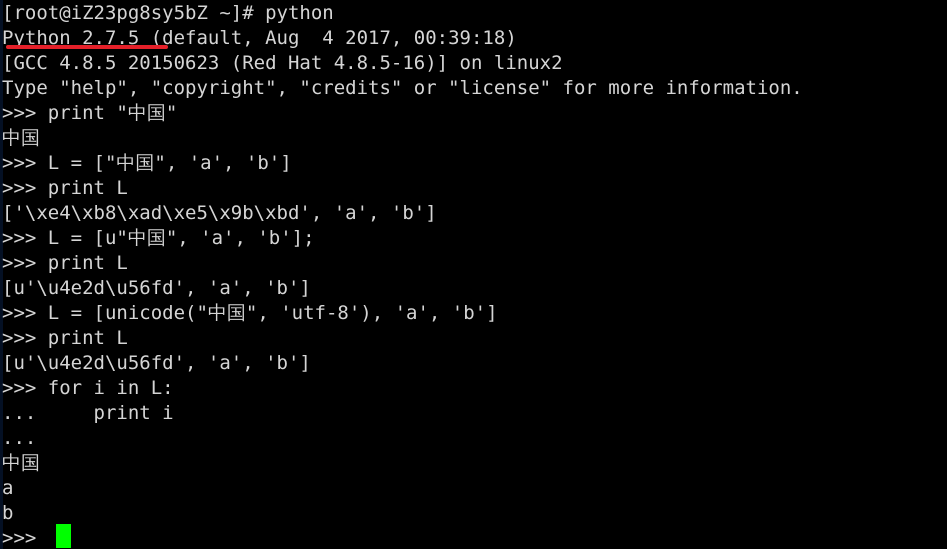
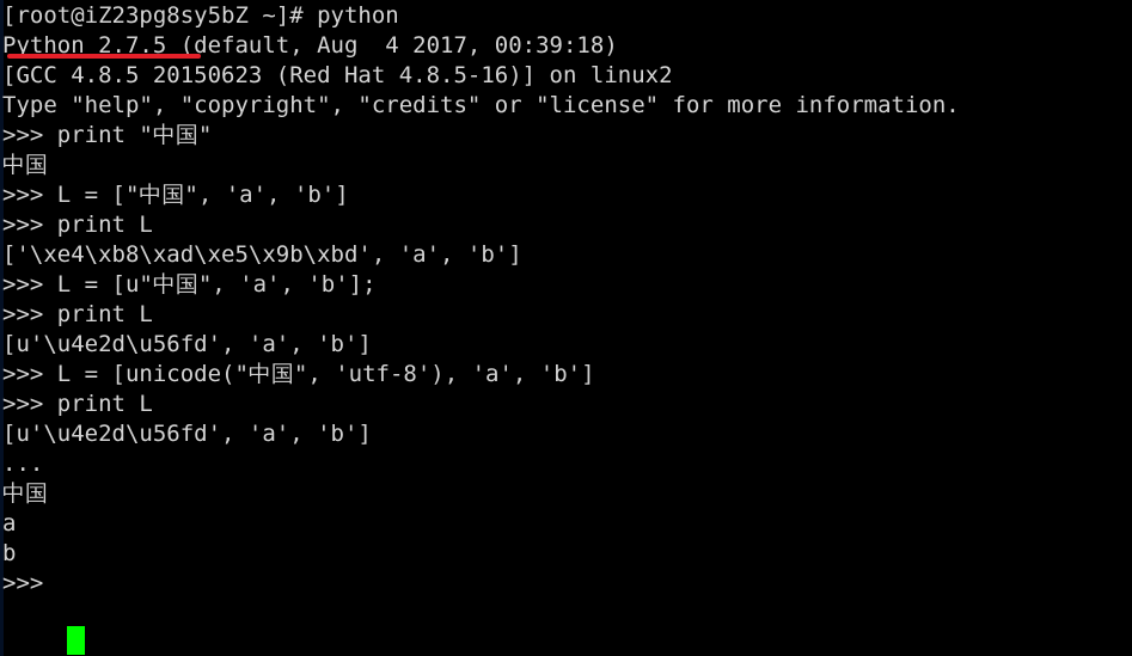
  [root@iZ23pg8sy5bZ ~]# python
  Python 2.7.5 (default, Aug 4 2017, 00:39:18)
  [GCC 4.8.5 20150623 (Red Hat 4.8.5-16)] on linux2
  Type "help", "copyright", "credits" or "license" for more information.
  >>> print "中国"
  中国
  >>> L = ["中国", 'a', 'b']
  >>> print L
  ['\xe4\xb8\xad\xe5\x9b\xbd', 'a', 'b']
  >>> L = [u"中国", 'a', 'b'];
  >>> print L
  [u'\u4e2d\u56fd', 'a', 'b']
  >>> L = [unicode("中国", 'utf-8'), 'a', 'b']
  >>> print L
  [u'\u4e2d\u56fd', 'a', 'b']
- >>> for i in L:
- ... print i
  ...
  中国
  a
  b
  >>>
